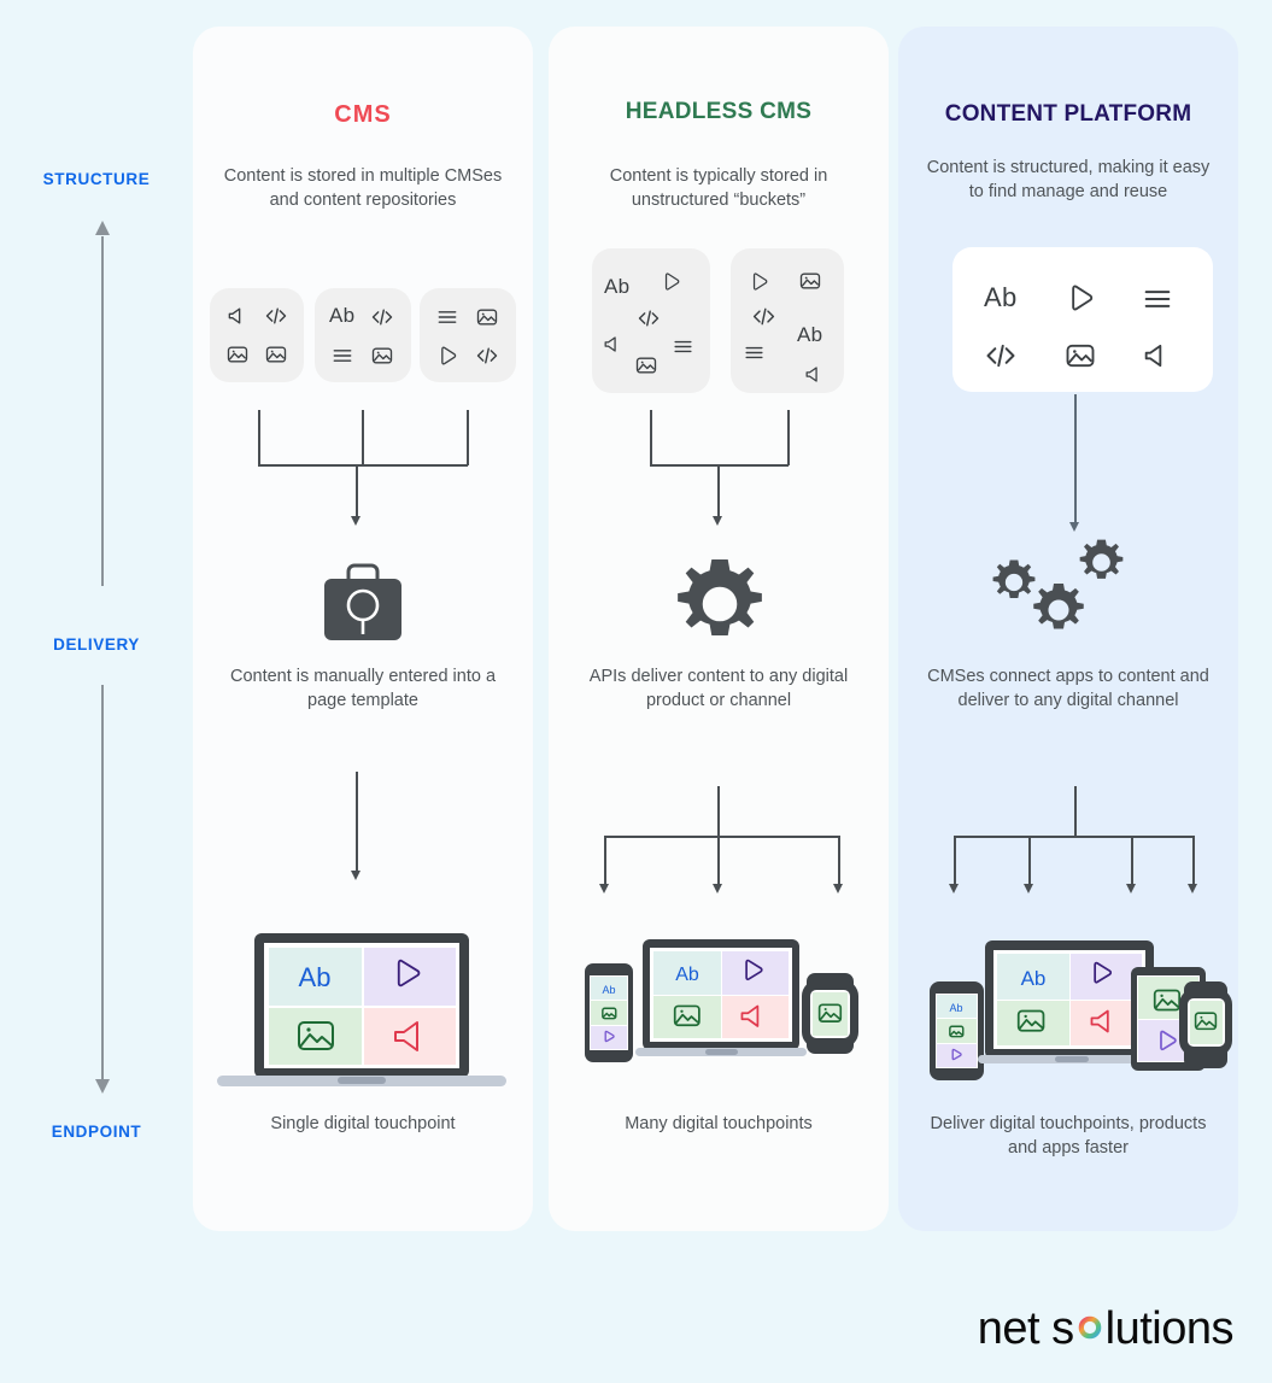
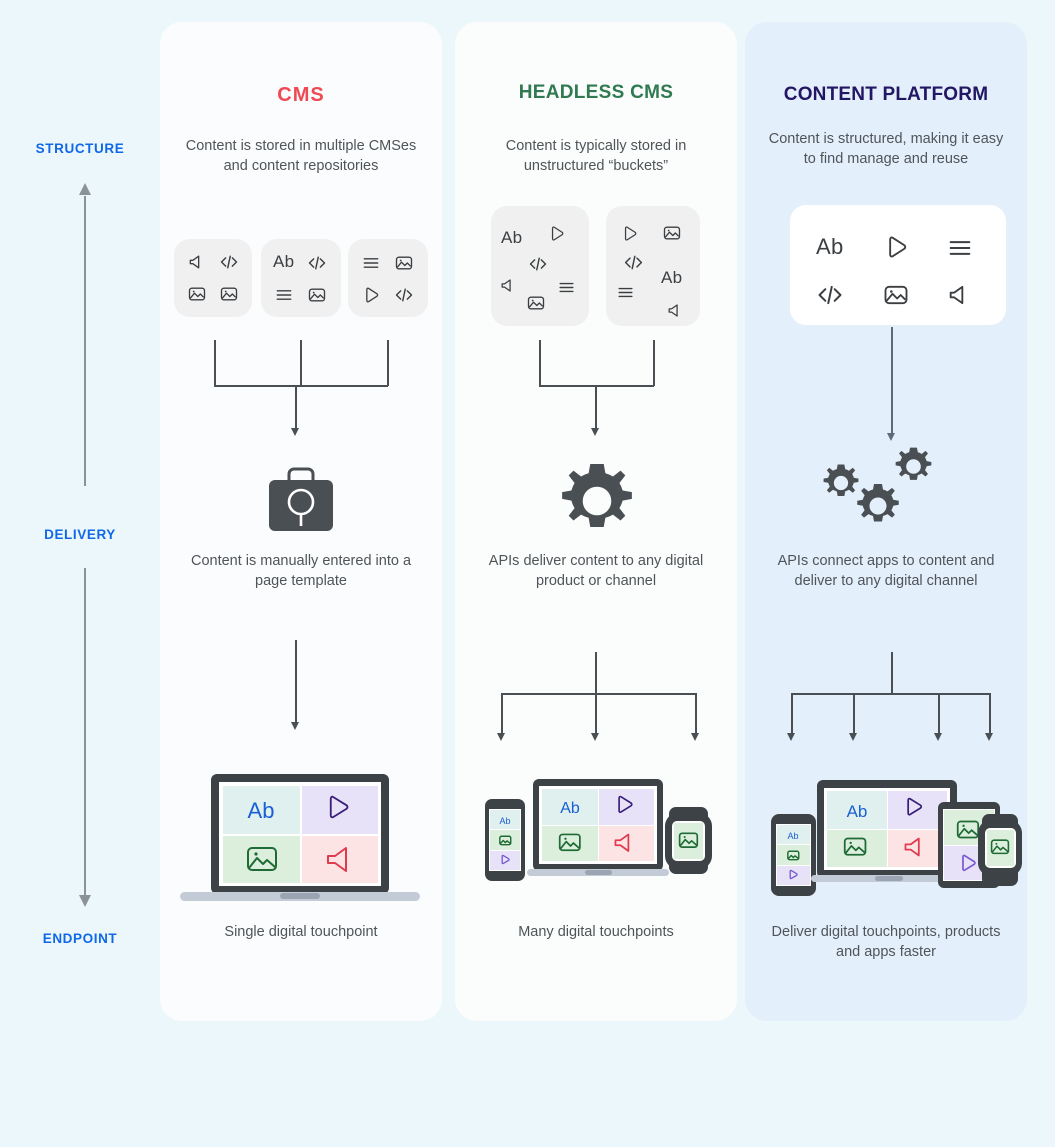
  STRUCTURE
  DELIVERY
  ENDPOINT
  CMS
  Content is stored in multiple CMSes and content repositories
  Ab
  Content is manually entered into a page template
  Ab
  Single digital touchpoint
  HEADLESS CMS
  Content is typically stored in unstructured “buckets”
  Ab
  Ab
  APIs deliver content to any digital product or channel
  Ab
  Ab
  Many digital touchpoints
  CONTENT PLATFORM
  Content is structured, making it easy to find manage and reuse
  Ab
- CMSes connect apps to content and deliver to any digital channel
+ APIs connect apps to content and deliver to any digital channel
  Ab
  Ab
  Deliver digital touchpoints, products and apps faster
- net s
- lutions
